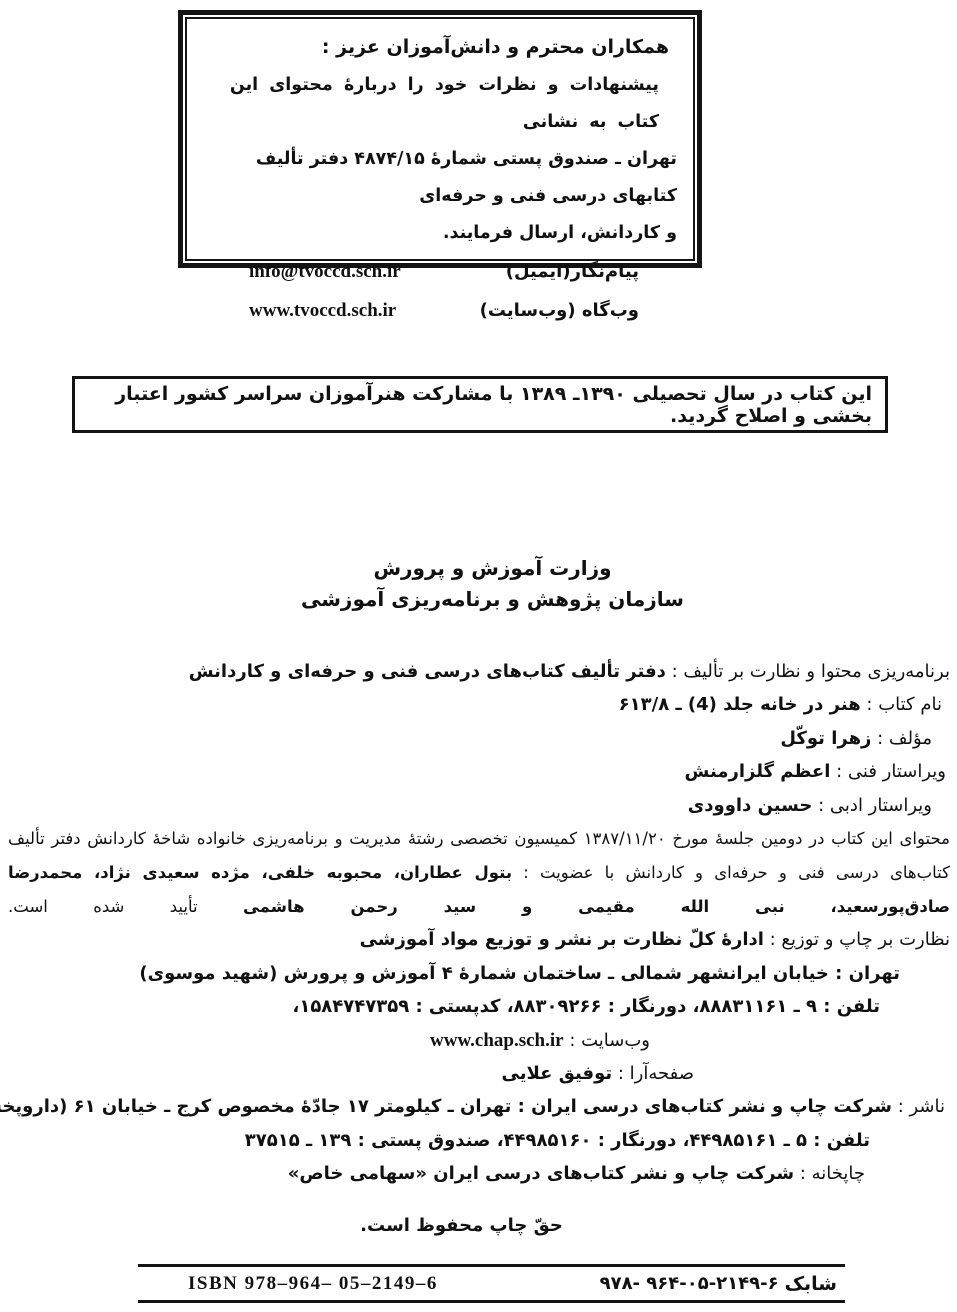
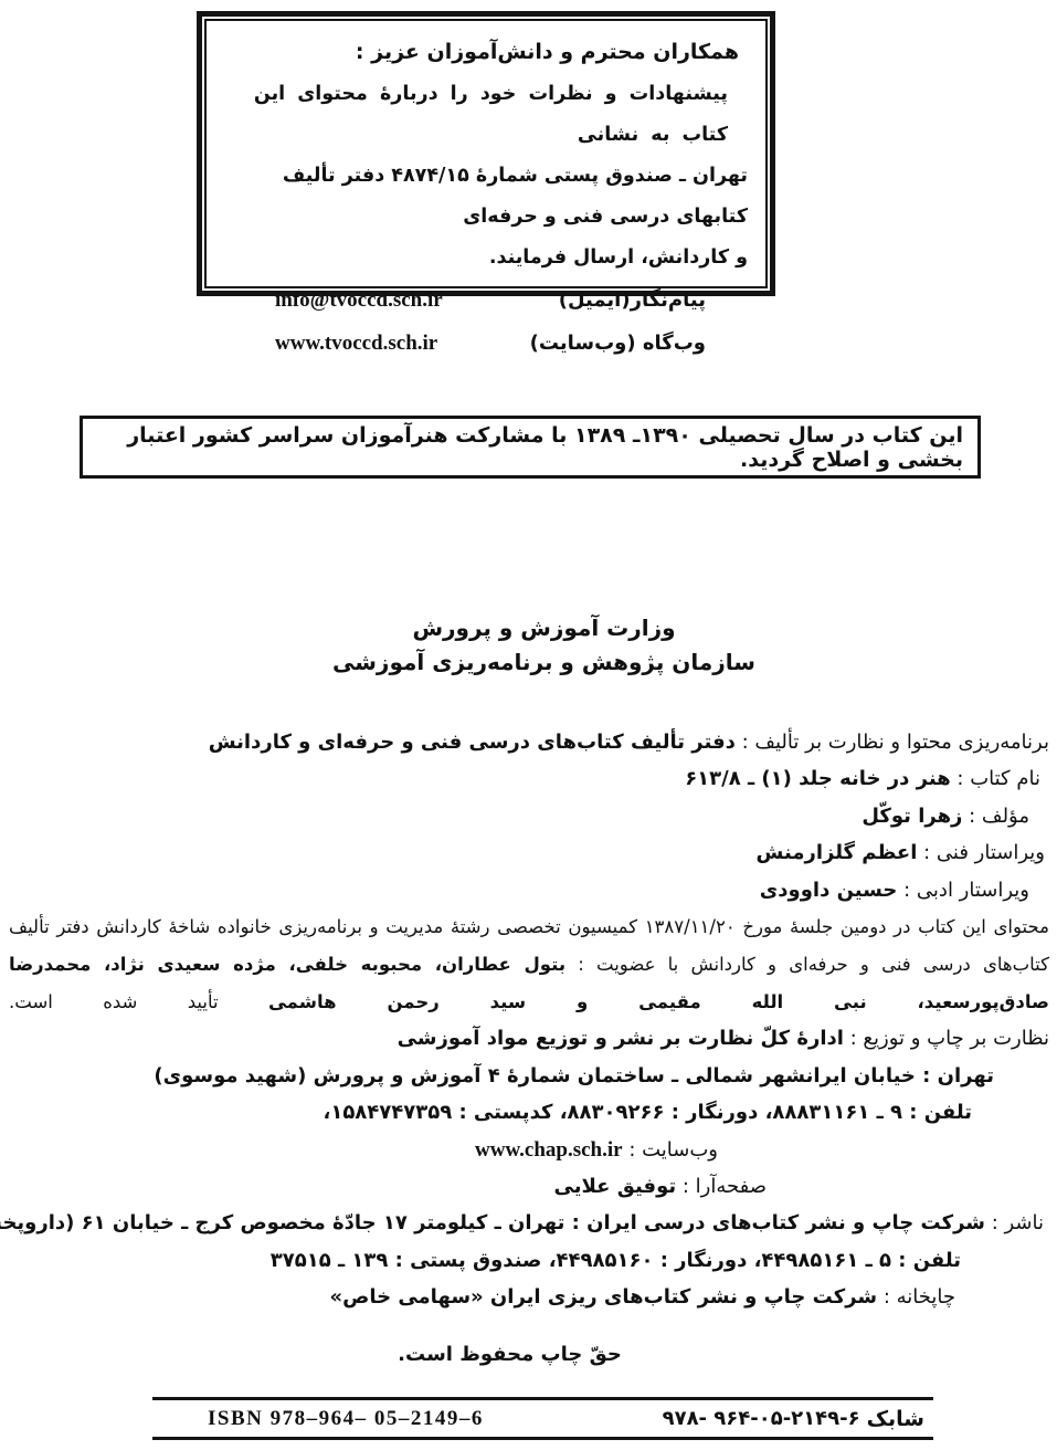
  همکاران محترم و دانش‌آموزان عزیز :
  پیشنهادات و نظرات خود را دربارهٔ محتوای این کتاب به نشانی
  تهران ـ صندوق پستی شمارهٔ ۴۸۷۴/۱۵ دفتر تألیف کتابهای درسی فنی و حرفه‌ای
  و کاردانش، ارسال فرمایند.
  پیام‌نگار(ایمیل)
  info@tvoccd.sch.ir
  وب‌گاه (وبسایت)
  www.tvoccd.sch.ir
  این کتاب در سال تحصیلی ۱۳۹۰ـ ۱۳۸۹ با مشارکت هنرآموزان سراسر کشور اعتبار بخشی و اصلاح گردید.
  وزارت آموزش و پرورش
  سازمان پژوهش و برنامه‌ریزی آموزشی
  برنامه‌ریزی محتوا و نظارت بر تألیف : دفتر تألیف کتاب‌های درسی فنی و حرفه‌ای و کاردانش
- نام کتاب : هنر در خانه جلد (4) ـ ۶۱۳/۸
+ نام کتاب : هنر در خانه جلد (۱) ـ ۶۱۳/۸
  مؤلف : زهرا توکّل
  ویراستار فنی : اعظم گلزارمنش
  ویراستار ادبی : حسین داوودی
  محتوای این کتاب در دومین جلسهٔ مورخ ۱۳۸۷/۱۱/۲۰ کمیسیون تخصصی رشتهٔ مدیریت و برنامه‌ریزی خانواده شاخهٔ کاردانش دفتر تألیف کتاب‌های درسی فنی و حرفه‌ای و کاردانش با عضویت : بتول عطاران، محبوبه خلفی، مژده سعیدی نژاد، محمدرضا صادق‌پورسعید، نبی الله مقیمی و سید رحمن هاشمی تأیید شده است.
  نظارت بر چاپ و توزیع : ادارهٔ کلّ نظارت بر نشر و توزیع مواد آموزشی
  تهران : خیابان ایرانشهر شمالی ـ ساختمان شمارهٔ ۴ آموزش و پرورش (شهید موسوی)
  تلفن : ۹ ـ ۸۸۸۳۱۱۶۱، دورنگار : ۸۸۳۰۹۲۶۶، کدپستی : ۱۵۸۴۷۴۷۳۵۹،
  وب‌سایت : www.chap.sch.ir
  صفحه‌آرا : توفیق علایی
  ناشر : شرکت چاپ و نشر کتاب‌های درسی ایران : تهران ـ کیلومتر ۱۷ جادّهٔ مخصوص کرج ـ خیابان ۶۱ (داروپخ
  تلفن : ۵ ـ ۴۴۹۸۵۱۶۱، دورنگار : ۴۴۹۸۵۱۶۰، صندوق پستی : ۱۳۹ ـ ۳۷۵۱۵
- چاپخانه : شرکت چاپ و نشر کتاب‌های درسی ایران «سهامی خاص»
+ چاپخانه : شرکت چاپ و نشر کتاب‌های ریزی ایران «سهامی خاص»
  حقّ چاپ محفوظ است.
  ISBN 978–964– 05–2149–6
  ۹۷۸- ۹۶۴-۰۵-۲۱۴۹-۶
  شابک
